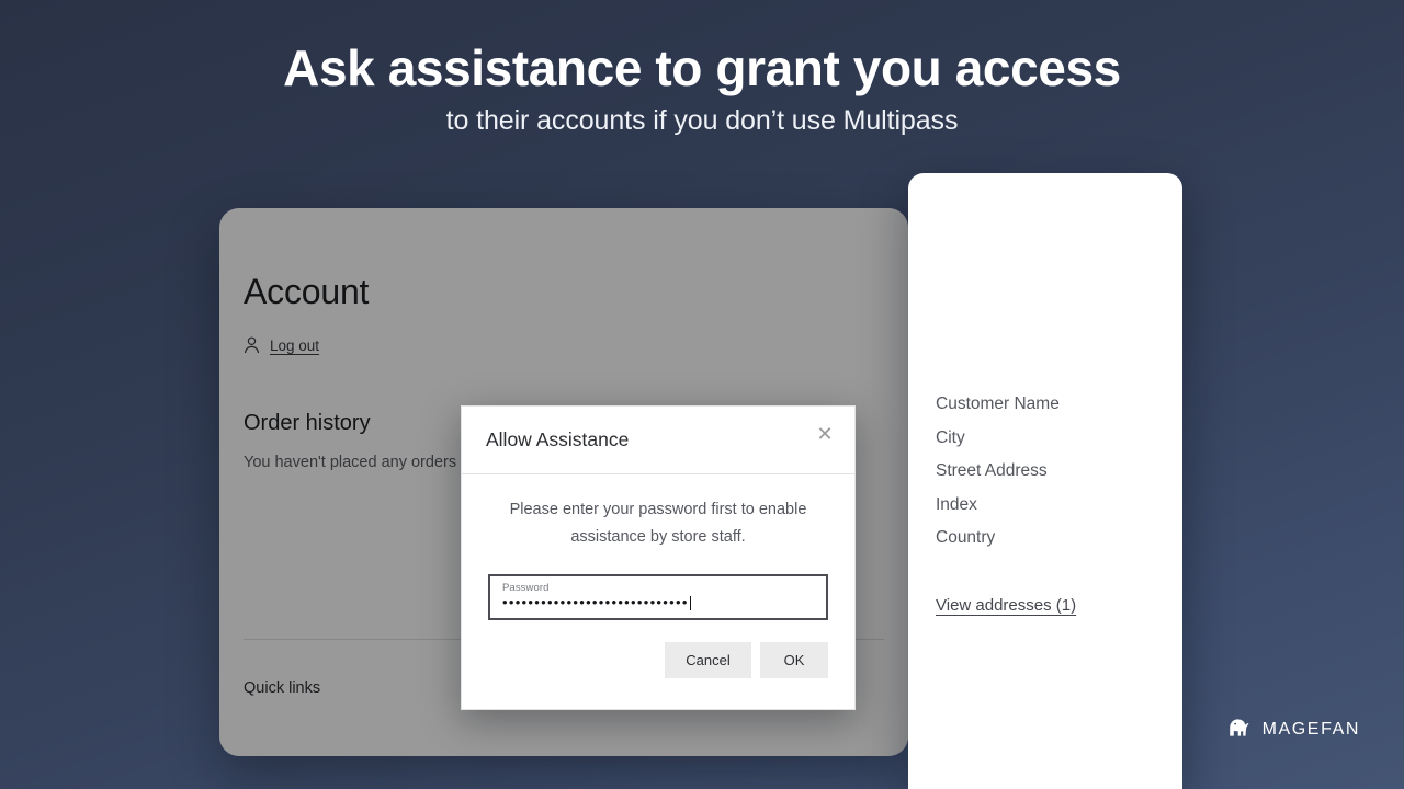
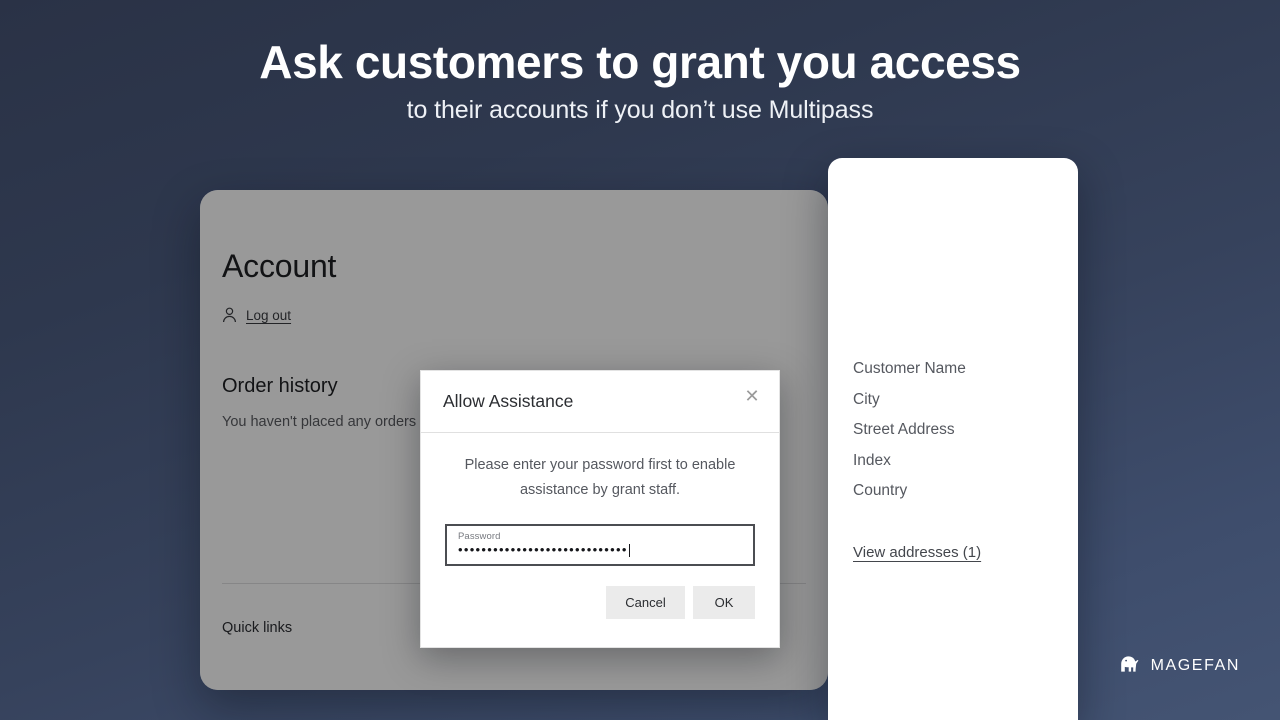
- Ask assistance to grant you access
+ Ask customers to grant you access
  to their accounts if you don’t use Multipass
  Account
  Log out
  Order history
  You haven't placed any orders
  Quick links
  Customer Name
  City
  Street Address
  Index
  Country
  View addresses (1)
  Allow Assistance
  ✕
- Please enter your password first to enable assistance by store staff.
+ Please enter your password first to enable assistance by grant staff.
  Password
  •••••••••••••••••••••••••••••
  Cancel
  OK
  MAGEFAN
